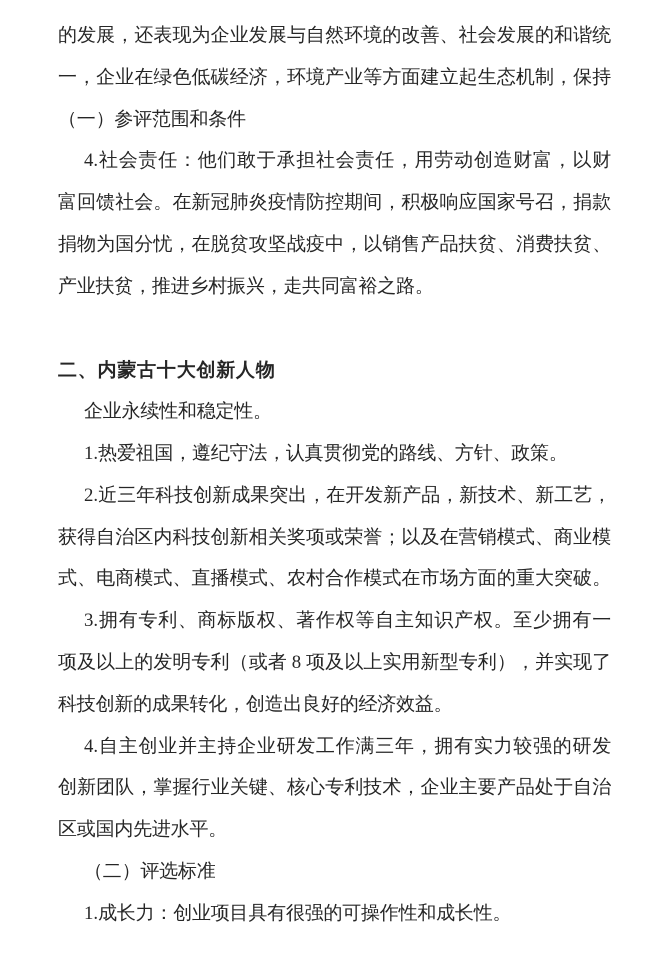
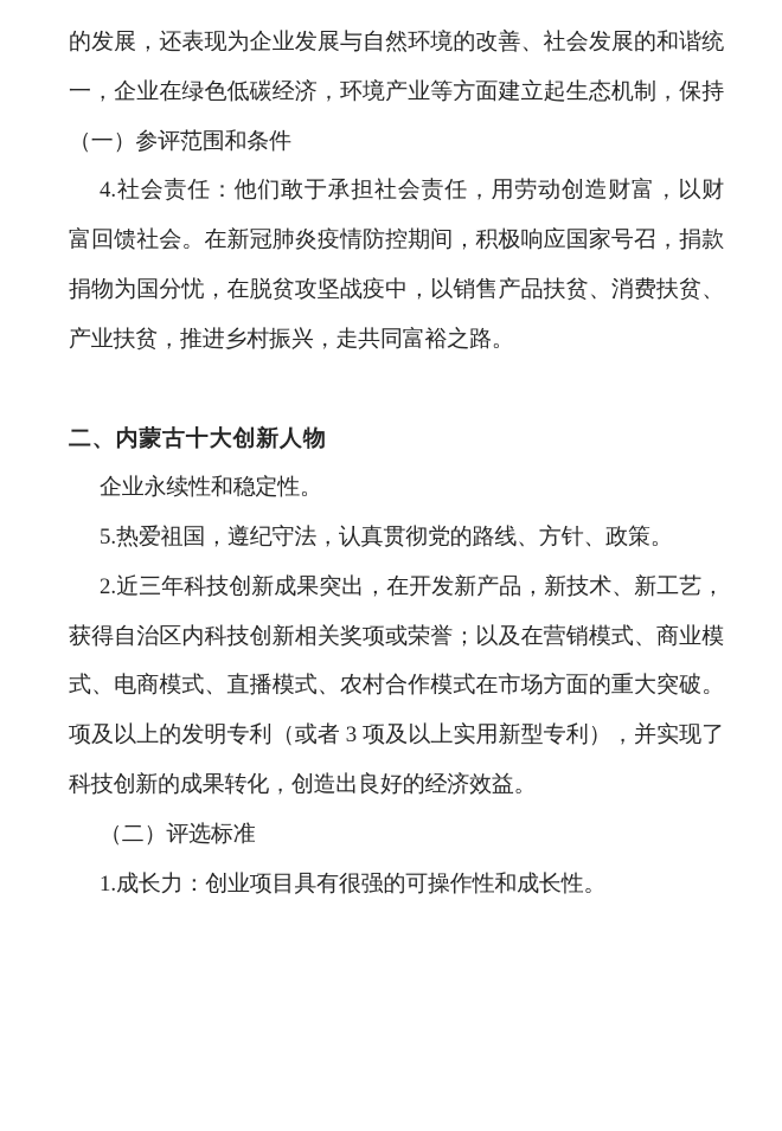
  的发展，还表现为企业发展与自然环境的改善、社会发展的和谐统
  一，企业在绿色低碳经济，环境产业等方面建立起生态机制，保持
  （一）参评范围和条件
  4.社会责任：他们敢于承担社会责任，用劳动创造财富，以财
  富回馈社会。在新冠肺炎疫情防控期间，积极响应国家号召，捐款
  捐物为国分忧，在脱贫攻坚战疫中，以销售产品扶贫、消费扶贫、
  产业扶贫，推进乡村振兴，走共同富裕之路。
  二、内蒙古十大创新人物
  企业永续性和稳定性。
- 1.热爱祖国，遵纪守法，认真贯彻党的路线、方针、政策。
+ 5.热爱祖国，遵纪守法，认真贯彻党的路线、方针、政策。
  2.近三年科技创新成果突出，在开发新产品，新技术、新工艺，
  获得自治区内科技创新相关奖项或荣誉；以及在营销模式、商业模
  式、电商模式、直播模式、农村合作模式在市场方面的重大突破。
- 3.拥有专利、商标版权、著作权等自主知识产权。至少拥有一
- 项及以上的发明专利（或者 8 项及以上实用新型专利），并实现了
+ 项及以上的发明专利（或者 3 项及以上实用新型专利），并实现了
  科技创新的成果转化，创造出良好的经济效益。
- 4.自主创业并主持企业研发工作满三年，拥有实力较强的研发
- 创新团队，掌握行业关键、核心专利技术，企业主要产品处于自治
- 区或国内先进水平。
  （二）评选标准
  1.成长力：创业项目具有很强的可操作性和成长性。
